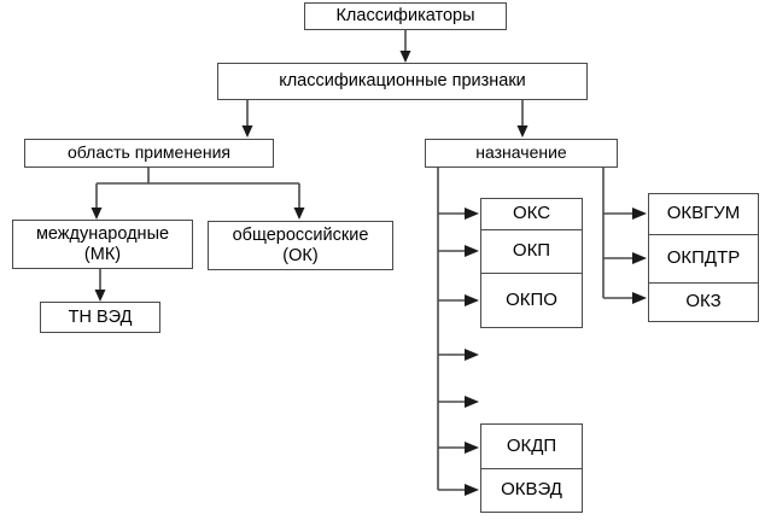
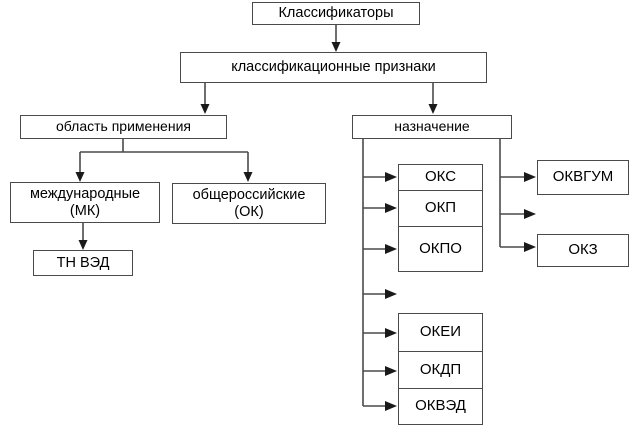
  Классификаторы
  классификационные признаки
  область применения
  назначение
  международные
  (МК)
  общероссийские
  (ОК)
  ТН ВЭД
  ОКС
  ОКП
  ОКПО
+ ОКЕИ
  ОКДП
  ОКВЭД
  ОКВГУМ
- ОКПДТР
  ОКЗ
